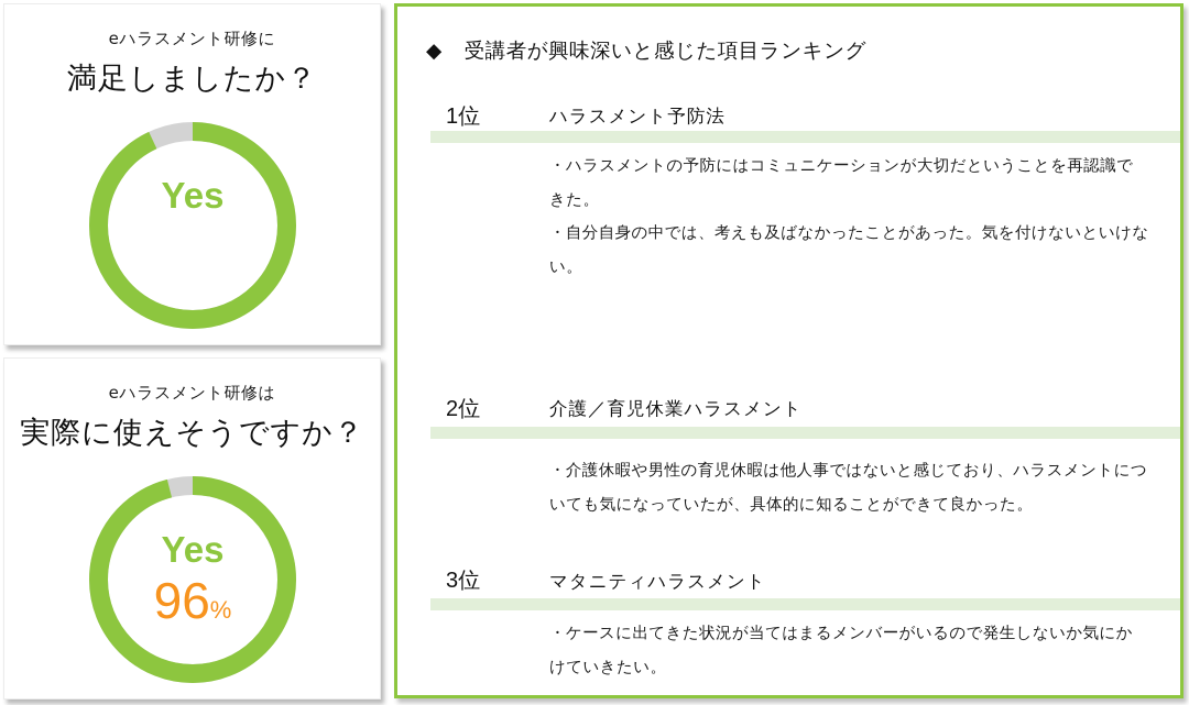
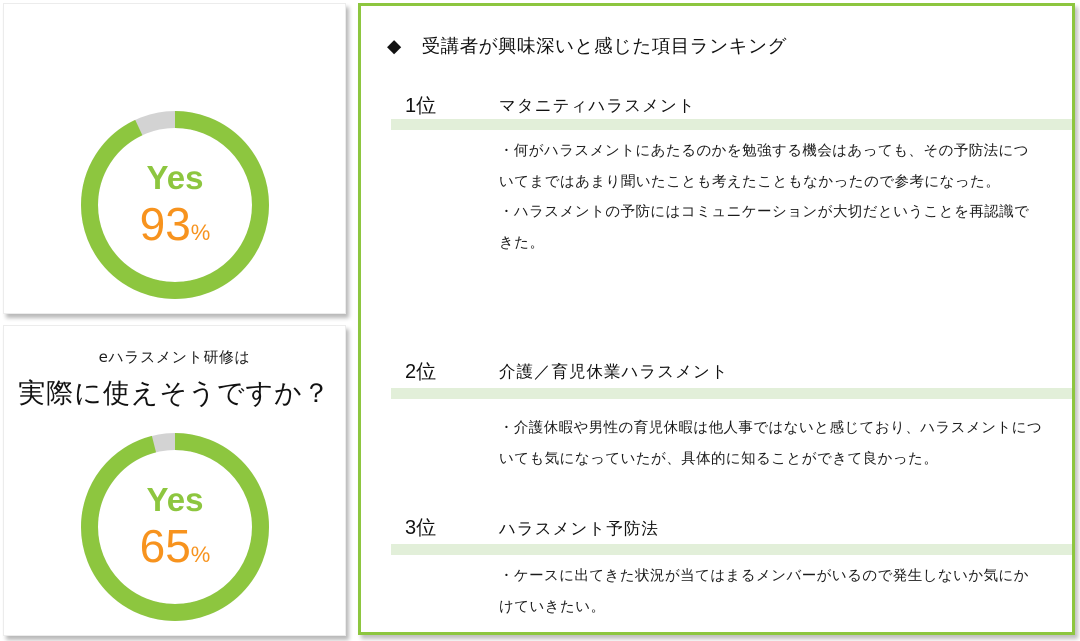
- eハラスメント研修に
- 満足しましたか？
  Yes
+ 93%
  eハラスメント研修は
  実際に使えそうですか？
  Yes
- 96%
+ 65%
  ◆ 受講者が興味深いと感じた項目ランキング
  1位
- ハラスメント予防法
+ マタニティハラスメント
+ ・何がハラスメントにあたるのかを勉強する機会はあっても、その予防法についてまではあまり聞いたことも考えたこともなかったので参考になった。
  ・ハラスメントの予防にはコミュニケーションが大切だということを再認識できた。
- ・自分自身の中では、考えも及ばなかったことがあった。気を付けないといけない。
  2位
  介護／育児休業ハラスメント
  ・介護休暇や男性の育児休暇は他人事ではないと感じており、ハラスメントについても気になっていたが、具体的に知ることができて良かった。
  3位
- マタニティハラスメント
+ ハラスメント予防法
  ・ケースに出てきた状況が当てはまるメンバーがいるので発生しないか気にかけていきたい。
